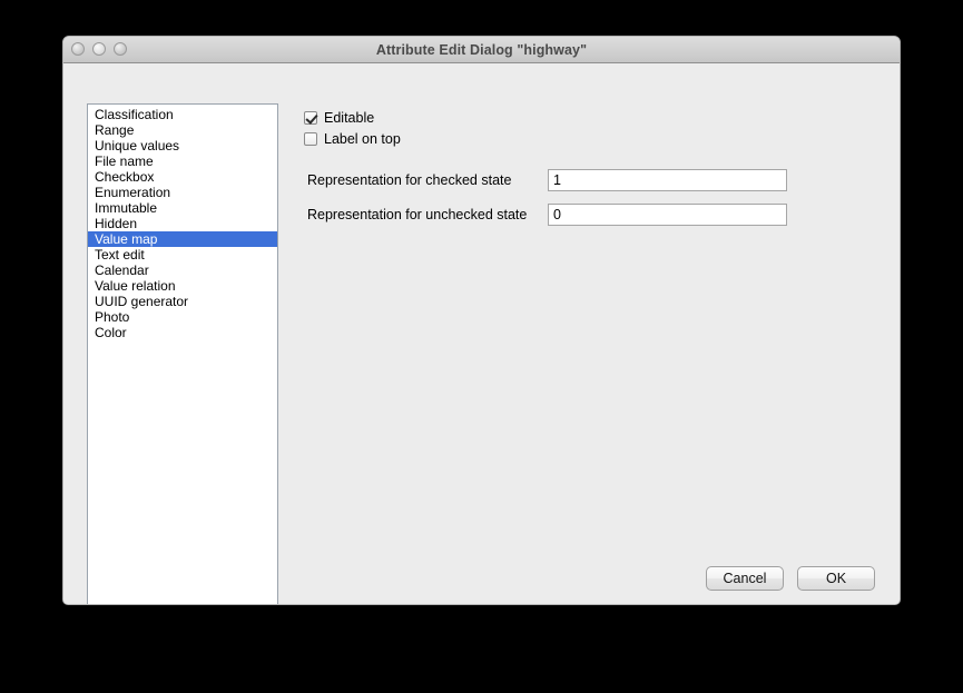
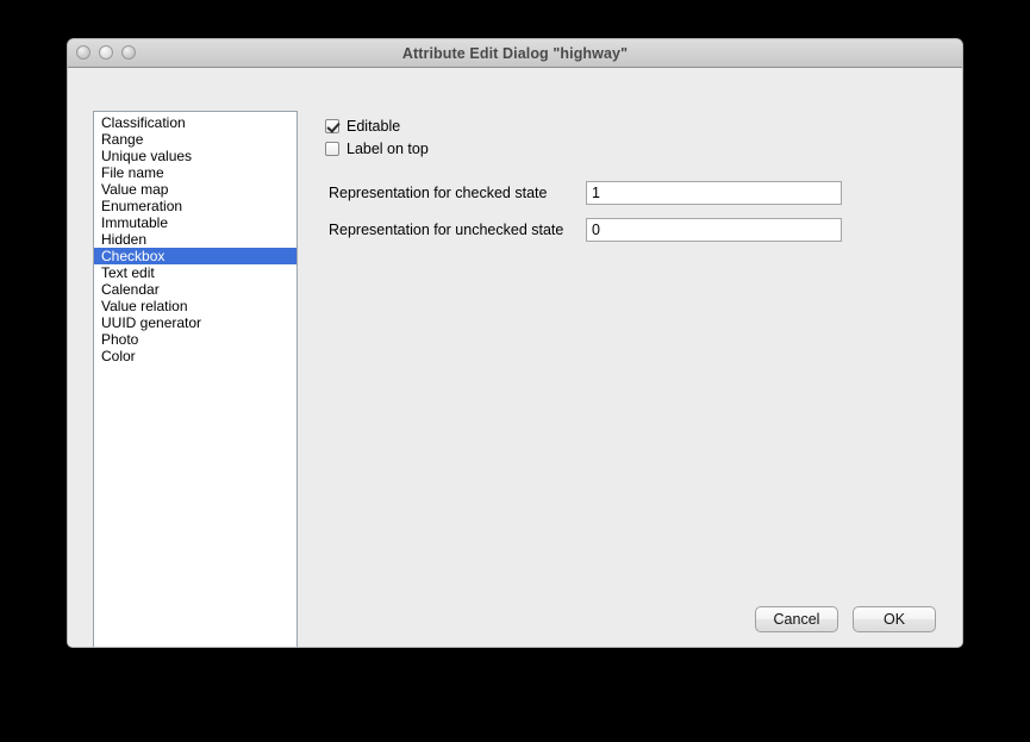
  Attribute Edit Dialog "highway"
  Classification
  Range
  Unique values
  File name
- Checkbox
+ Value map
  Enumeration
  Immutable
  Hidden
- Value map
+ Checkbox
  Text edit
  Calendar
  Value relation
  UUID generator
  Photo
  Color
  Editable
  Label on top
  Representation for checked state
  1
  Representation for unchecked state
  0
  Cancel
  OK
